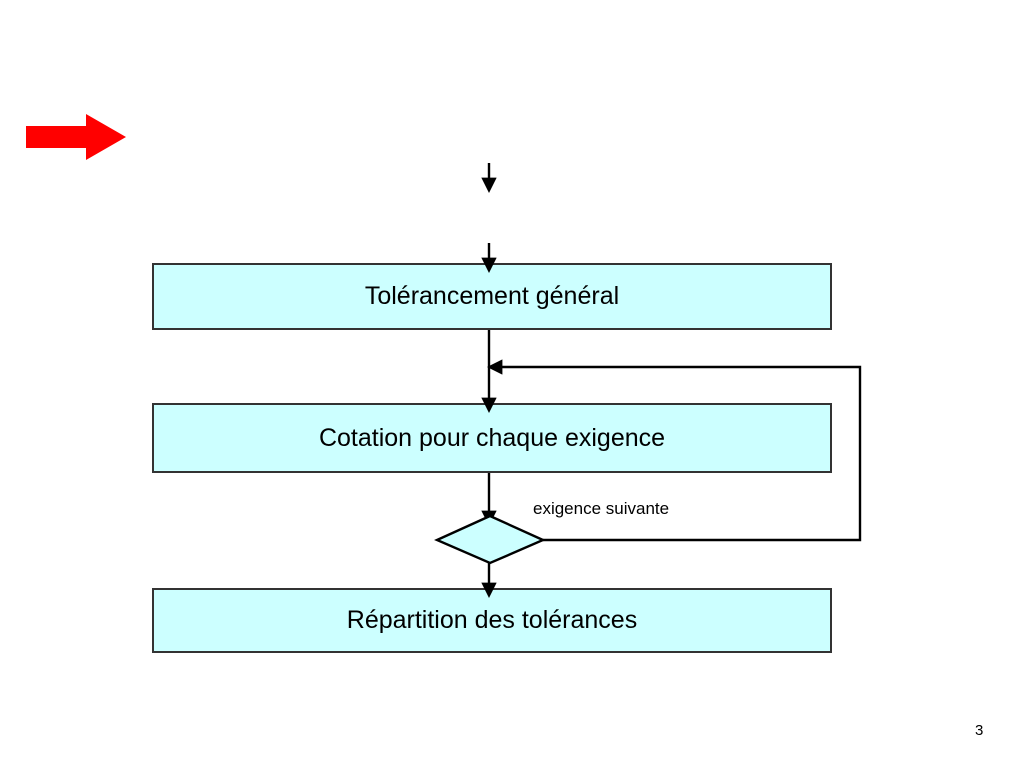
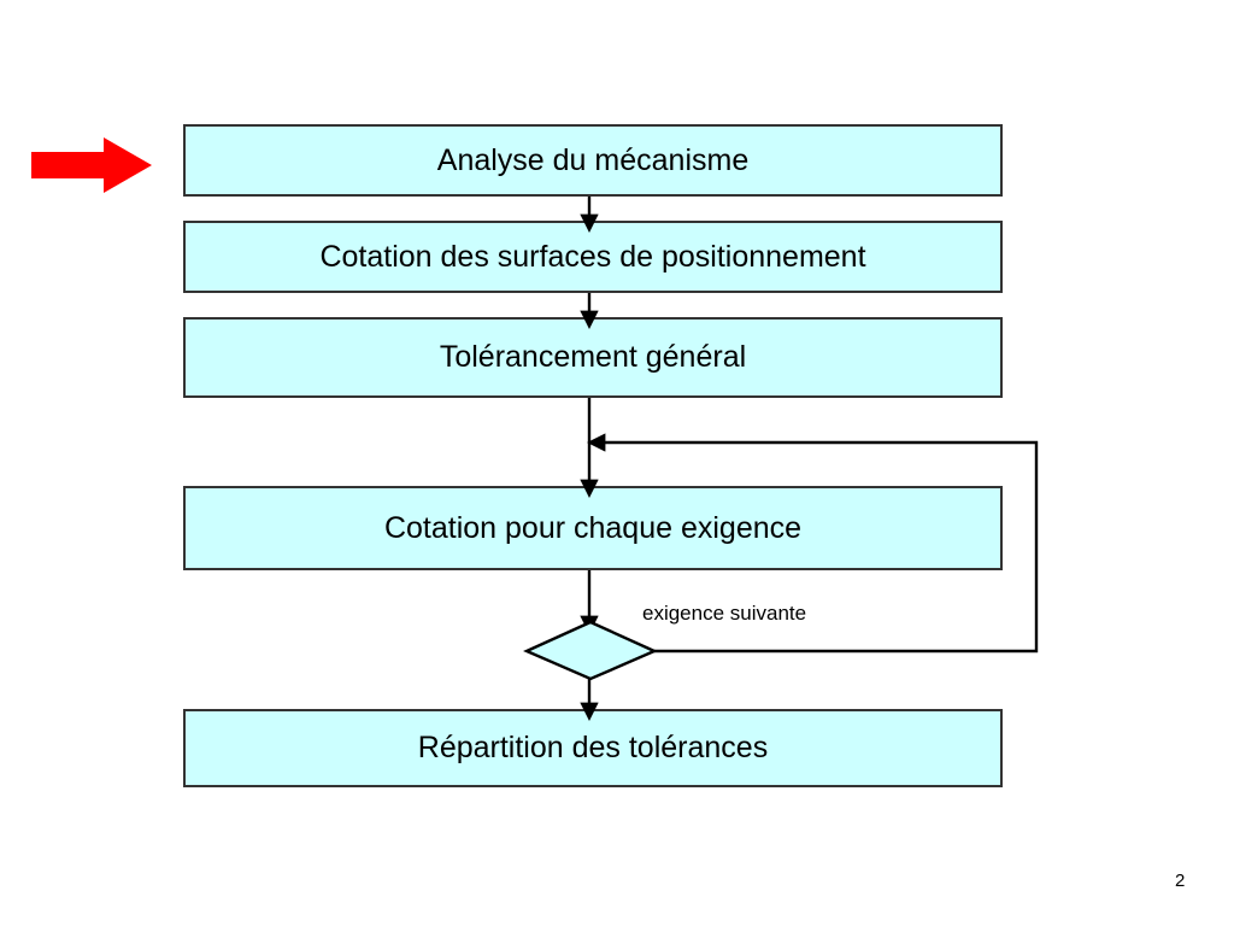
+ Analyse du mécanisme
+ Cotation des surfaces de positionnement
  Tolérancement général
  Cotation pour chaque exigence
  Répartition des tolérances
  exigence suivante
- 3
+ 2
